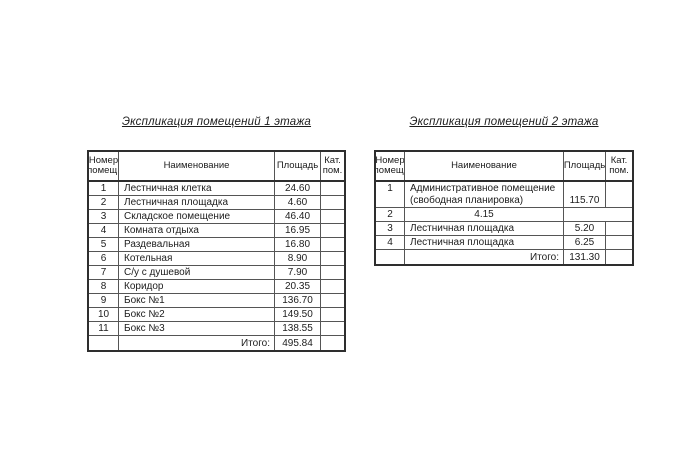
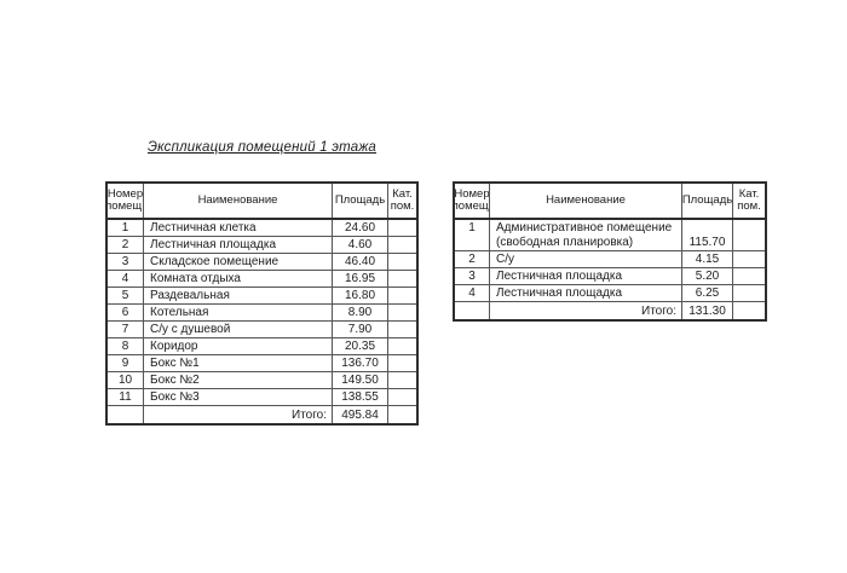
  Экспликация помещений 1 этажа
  Номер
  помещ.
  Наименование
  Площадь
  Кат.
  пом.
  1
  Лестничная клетка
  24.60
  2
  Лестничная площадка
  4.60
  3
  Складское помещение
  46.40
  4
  Комната отдыха
  16.95
  5
  Раздевальная
  16.80
  6
  Котельная
  8.90
  7
  С/у с душевой
  7.90
  8
  Коридор
  20.35
  9
  Бокс №1
  136.70
  10
  Бокс №2
  149.50
  11
  Бокс №3
  138.55
  Итого:
  495.84
- Экспликация помещений 2 этажа
  Номер
  помещ
  Наименование
  Площадь
  Кат.
  пом.
  1
  Административное помещение
  (свободная планировка)
  115.70
  2
+ С/у
  4.15
  3
  Лестничная площадка
  5.20
  4
  Лестничная площадка
  6.25
  Итого:
  131.30
